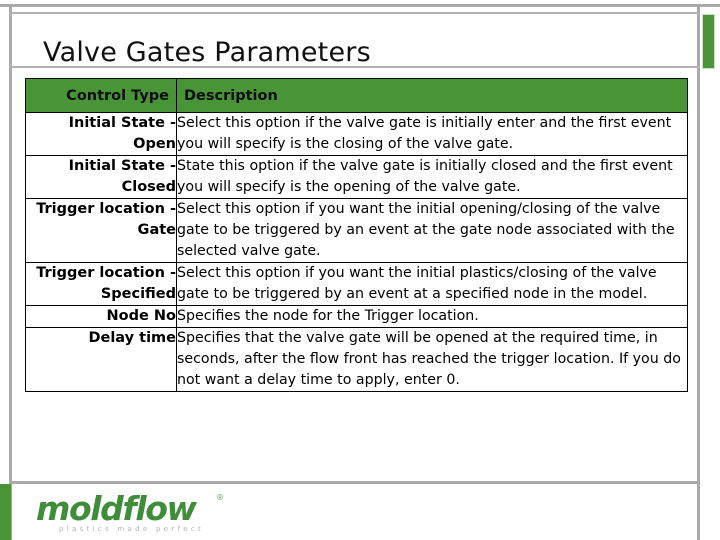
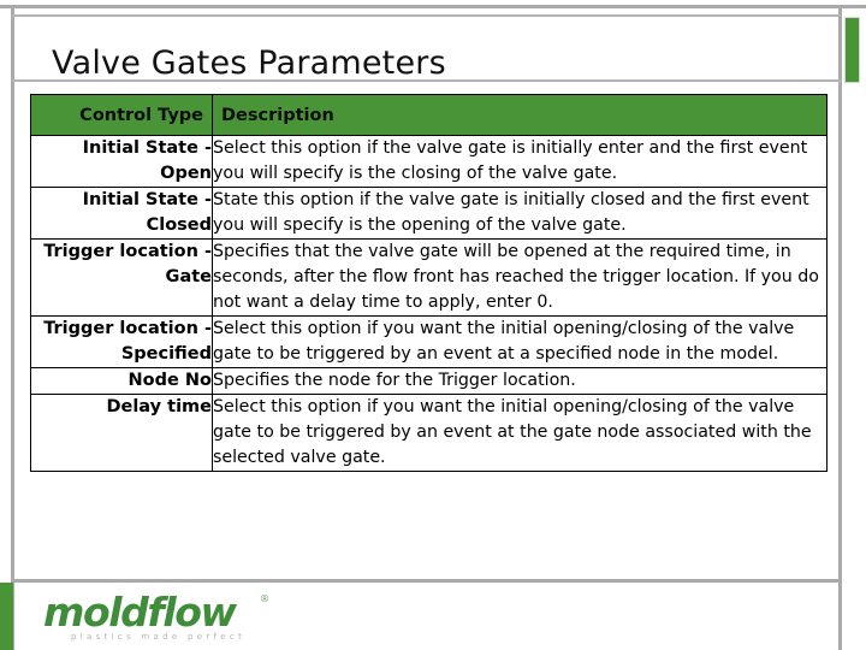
  Valve Gates Parameters
  Control Type	Description
  Initial State - Open	Select this option if the valve gate is initially enter and the first event you will specify is the closing of the valve gate.
  Initial State - Closed	State this option if the valve gate is initially closed and the first event you will specify is the opening of the valve gate.
- Trigger location - Gate	Select this option if you want the initial opening/closing of the valve gate to be triggered by an event at the gate node associated with the selected valve gate.
+ Trigger location - Gate	Specifies that the valve gate will be opened at the required time, in seconds, after the flow front has reached the trigger location. If you do not want a delay time to apply, enter 0.
- Trigger location - Specified	Select this option if you want the initial plastics/closing of the valve gate to be triggered by an event at a specified node in the model.
+ Trigger location - Specified	Select this option if you want the initial opening/closing of the valve gate to be triggered by an event at a specified node in the model.
  Node No	Specifies the node for the Trigger location.
- Delay time	Specifies that the valve gate will be opened at the required time, in seconds, after the flow front has reached the trigger location. If you do not want a delay time to apply, enter 0.
+ Delay time	Select this option if you want the initial opening/closing of the valve gate to be triggered by an event at the gate node associated with the selected valve gate.
  moldflow
  ®
  plastics made perfect
